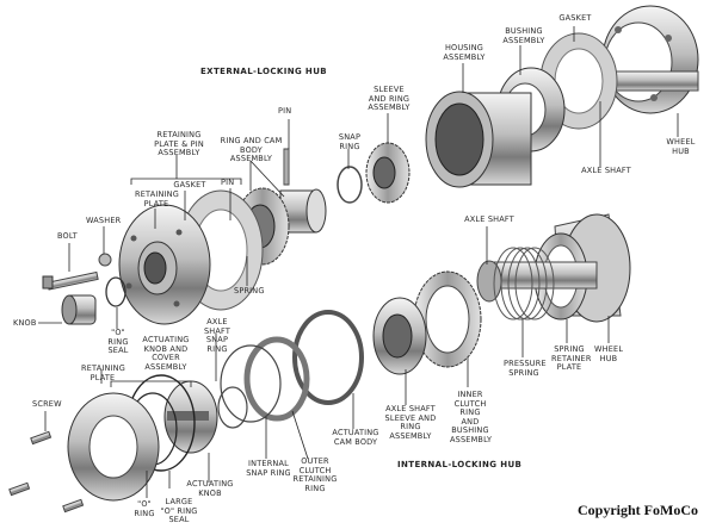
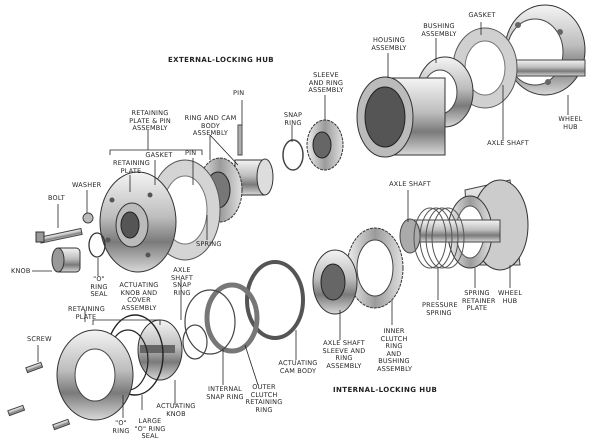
  EXTERNAL-LOCKING HUB
  INTERNAL-LOCKING HUB
  PIN
  RETAINING
  PLATE & PIN
  ASSEMBLY
  RING AND CAM
  BODY
  ASSEMBLY
  SNAP
  RING
  SLEEVE
  AND RING
  ASSEMBLY
  HOUSING
  ASSEMBLY
  BUSHING
  ASSEMBLY
  GASKET
  WHEEL
  HUB
  AXLE SHAFT
  GASKET
  RETAINING
  PLATE
  PIN
  WASHER
  BOLT
  SPRING
  KNOB
  "O"
  RING
  SEAL
  AXLE SHAFT
  AXLE
  SHAFT
  SNAP
  RING
  ACTUATING
  KNOB AND
  COVER
  ASSEMBLY
  RETAINING
  PLATE
  SCREW
  "O"
  RING
  LARGE
  "O" RING
  SEAL
  ACTUATING
  KNOB
  INTERNAL
  SNAP RING
  OUTER
  CLUTCH
  RETAINING
  RING
  ACTUATING
  CAM BODY
  AXLE SHAFT
  SLEEVE AND
  RING ASSEMBLY
  INNER
  CLUTCH
  RING AND
  BUSHING
  ASSEMBLY
  PRESSURE
  SPRING
  SPRING
  RETAINER
  PLATE
  WHEEL
  HUB
- Copyright FoMoCo
